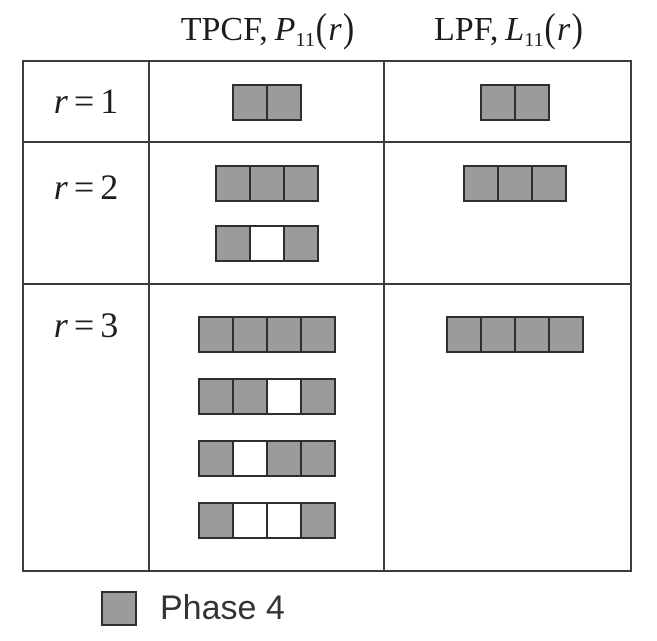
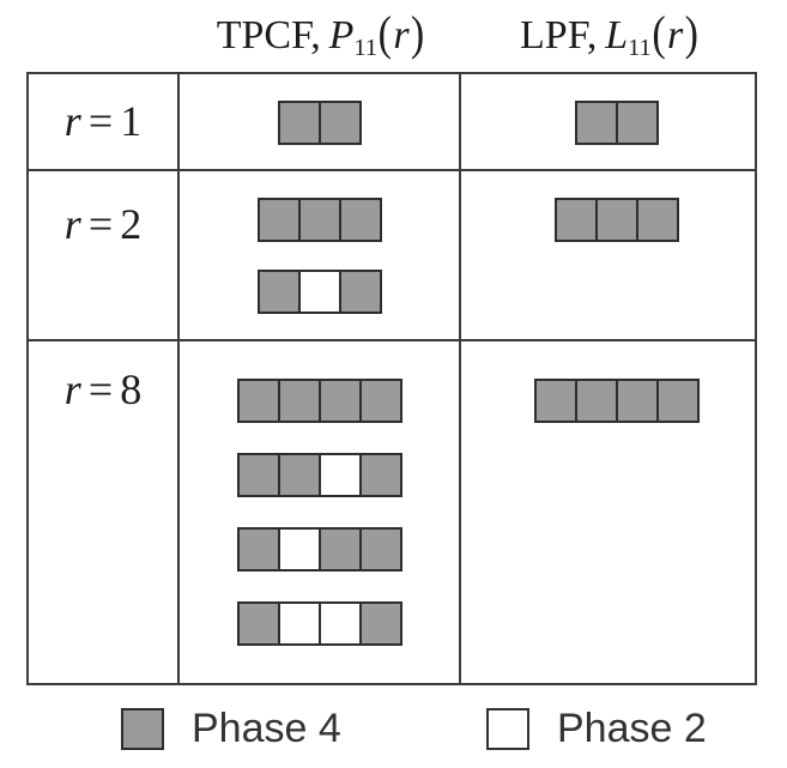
  TPCF, P11(r)
  LPF, L11(r)
  r = 1
  r = 2
- r = 3
+ r = 8
  Phase 4
+ Phase 2
